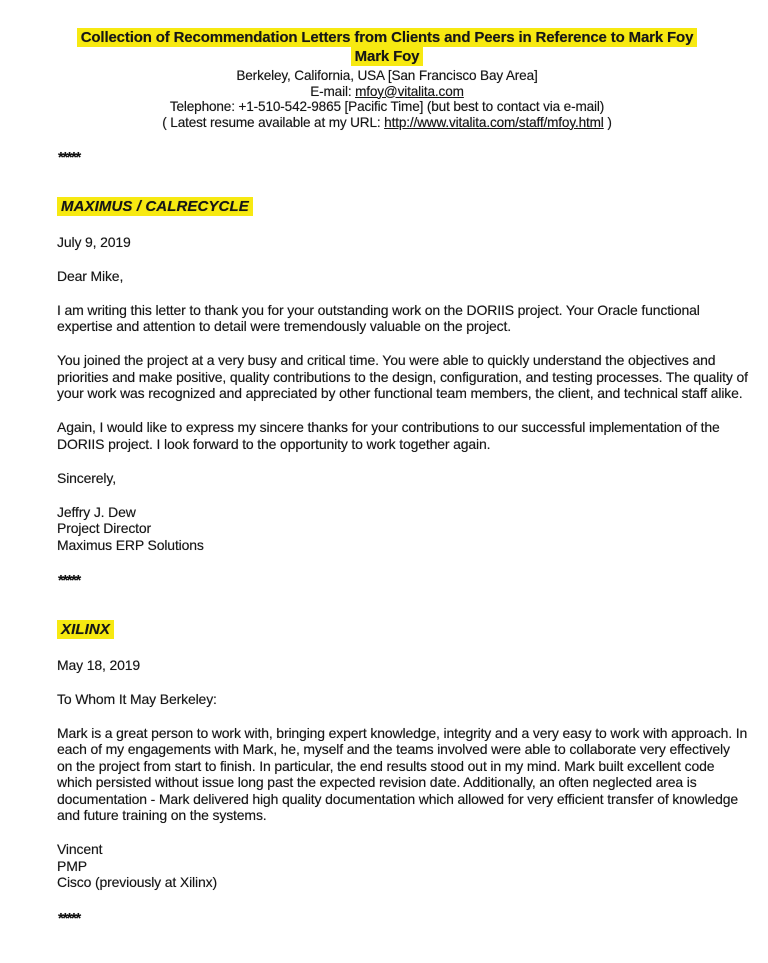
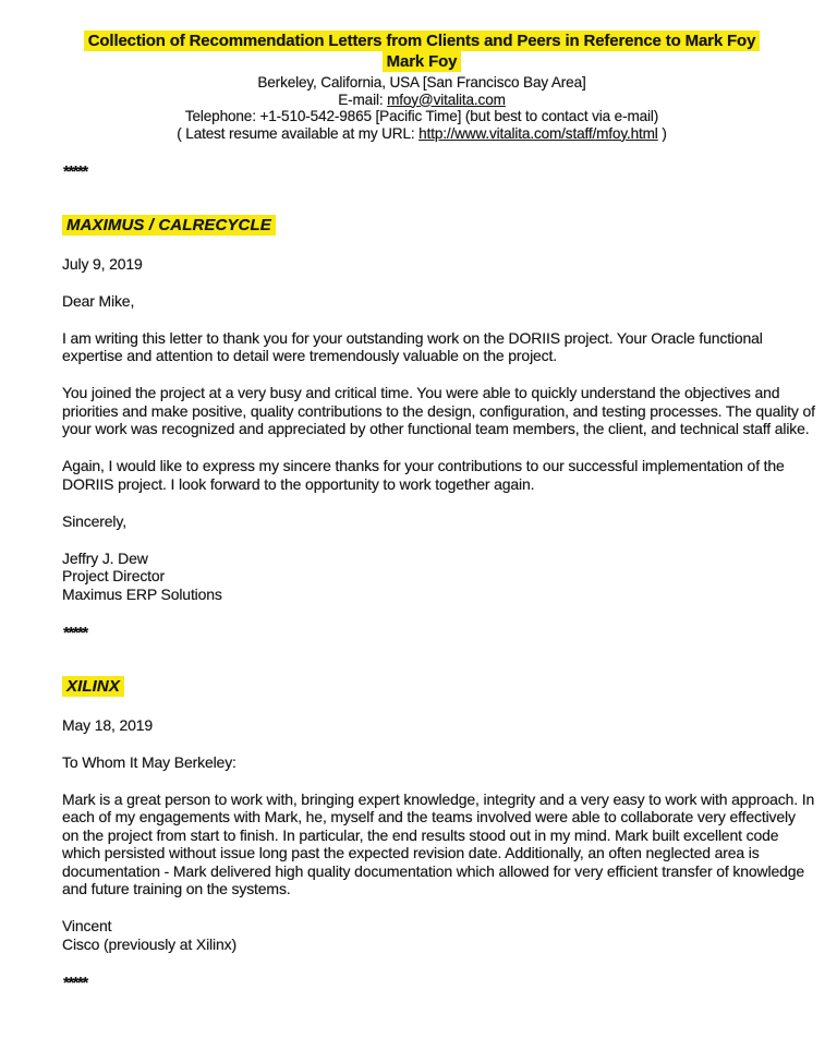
  Collection of Recommendation Letters from Clients and Peers in Reference to Mark Foy
  Mark Foy
  Berkeley, California, USA [San Francisco Bay Area]
  E-mail: mfoy@vitalita.com
  Telephone: +1-510-542-9865 [Pacific Time] (but best to contact via e-mail)
  ( Latest resume available at my URL: http://www.vitalita.com/staff/mfoy.html )
  *****
  MAXIMUS / CALRECYCLE
  July 9, 2019
  Dear Mike,
  I am writing this letter to thank you for your outstanding work on the DORIIS project. Your Oracle functional expertise and attention to detail were tremendously valuable on the project.
  You joined the project at a very busy and critical time. You were able to quickly understand the objectives and priorities and make positive, quality contributions to the design, configuration, and testing processes. The quality of your work was recognized and appreciated by other functional team members, the client, and technical staff alike.
  Again, I would like to express my sincere thanks for your contributions to our successful implementation of the DORIIS project. I look forward to the opportunity to work together again.
  Sincerely,
  Jeffry J. Dew
  Project Director
  Maximus ERP Solutions
  *****
  XILINX
  May 18, 2019
  To Whom It May Berkeley:
  Mark is a great person to work with, bringing expert knowledge, integrity and a very easy to work with approach. In each of my engagements with Mark, he, myself and the teams involved were able to collaborate very effectively on the project from start to finish. In particular, the end results stood out in my mind. Mark built excellent code which persisted without issue long past the expected revision date. Additionally, an often neglected area is documentation - Mark delivered high quality documentation which allowed for very efficient transfer of knowledge and future training on the systems.
  Vincent
- PMP
  Cisco (previously at Xilinx)
  *****
